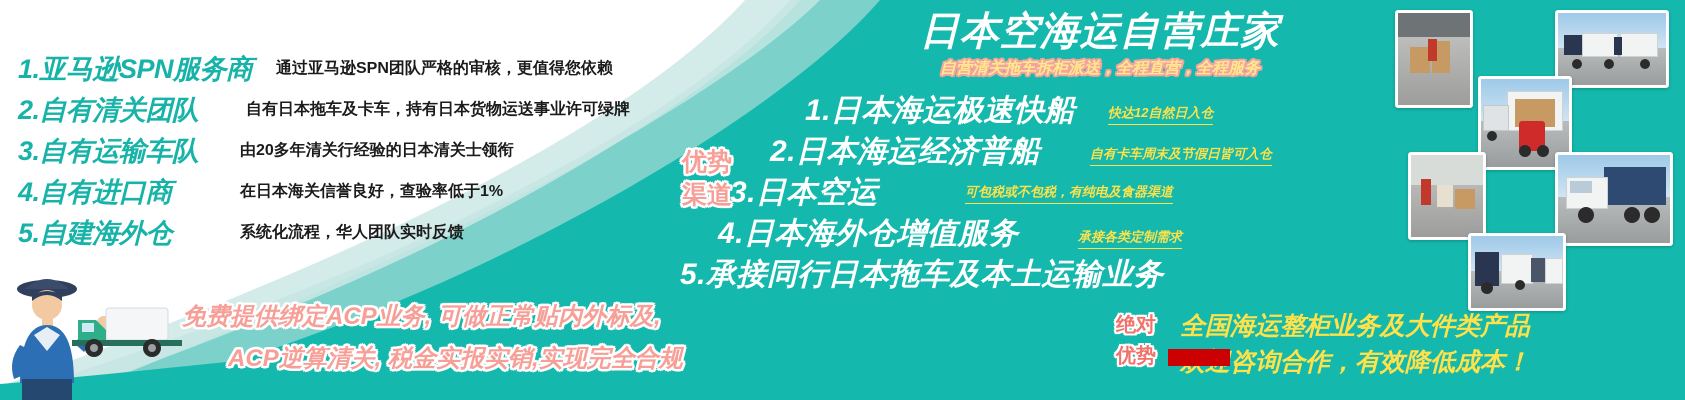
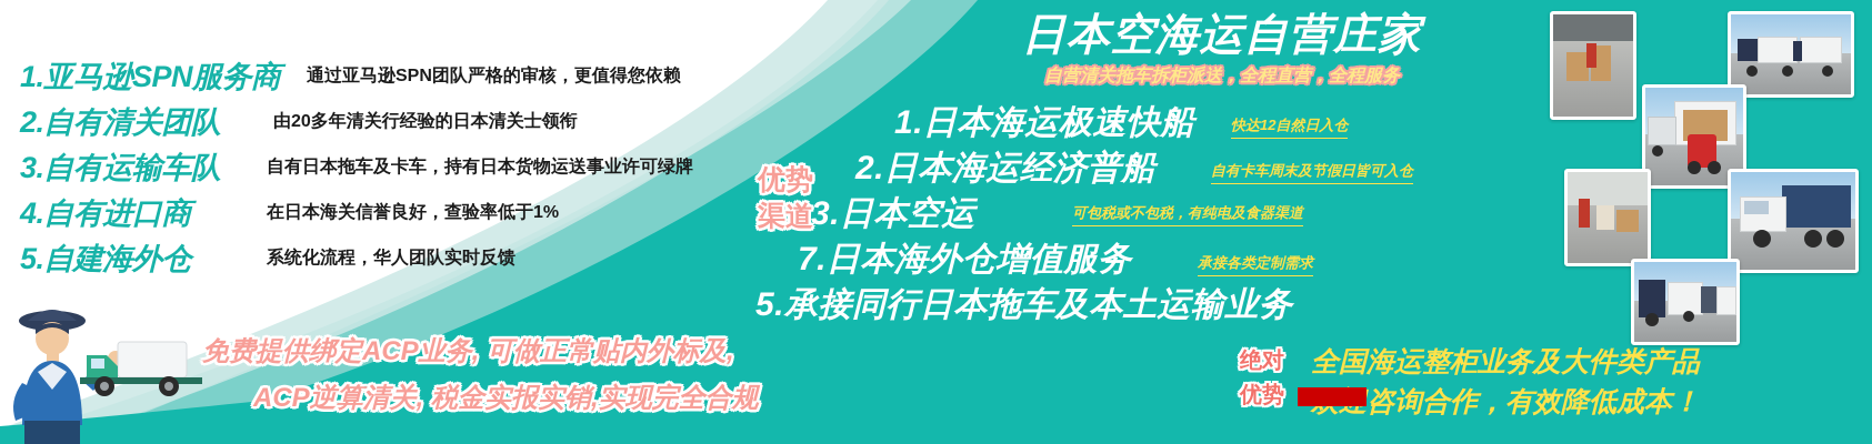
  1.亚马逊SPN服务商
  通过亚马逊SPN团队严格的审核，更值得您依赖
  2.自有清关团队
- 自有日本拖车及卡车，持有日本货物运送事业许可绿牌
+ 由20多年清关行经验的日本清关士领衔
  3.自有运输车队
- 由20多年清关行经验的日本清关士领衔
+ 自有日本拖车及卡车，持有日本货物运送事业许可绿牌
  4.自有进口商
  在日本海关信誉良好，查验率低于1%
  5.自建海外仓
  系统化流程，华人团队实时反馈
  免费提供绑定ACP业务, 可做正常贴内外标及,
  ACP逆算清关, 税金实报实销,实现完全合规
  日本空海运自营庄家
  自营清关拖车拆柜派送，全程直营，全程服务
  优势
  渠道
  1.日本海运极速快船
  快达12自然日入仓
  2.日本海运经济普船
  自有卡车周末及节假日皆可入仓
  3.日本空运
  可包税或不包税，有纯电及食器渠道
- 4.日本海外仓增值服务
+ 7.日本海外仓增值服务
  承接各类定制需求
  5.承接同行日本拖车及本土运输业务
  绝对
  优势
  全国海运整柜业务及大件类产品
  咨询合作，有效降低成本！
